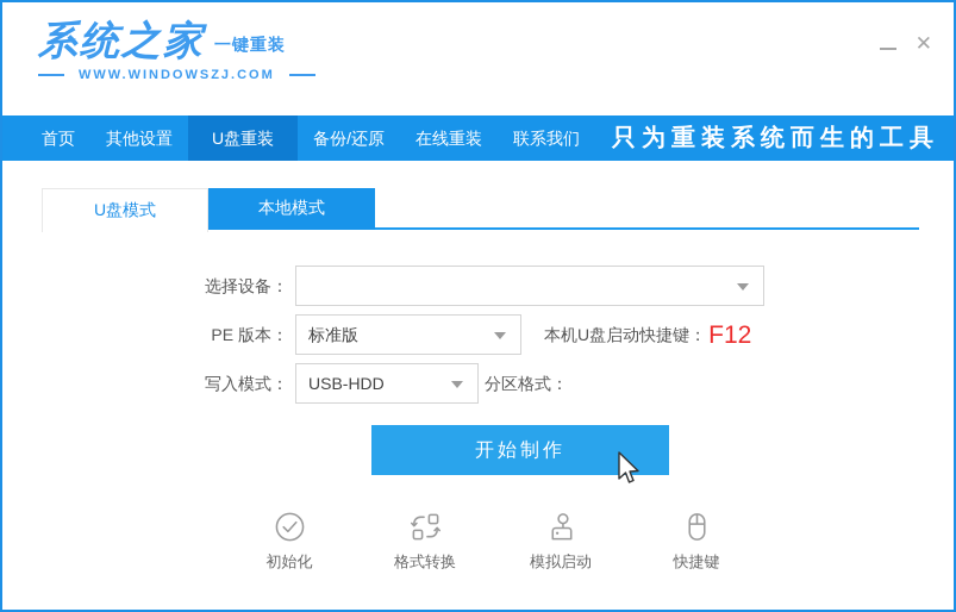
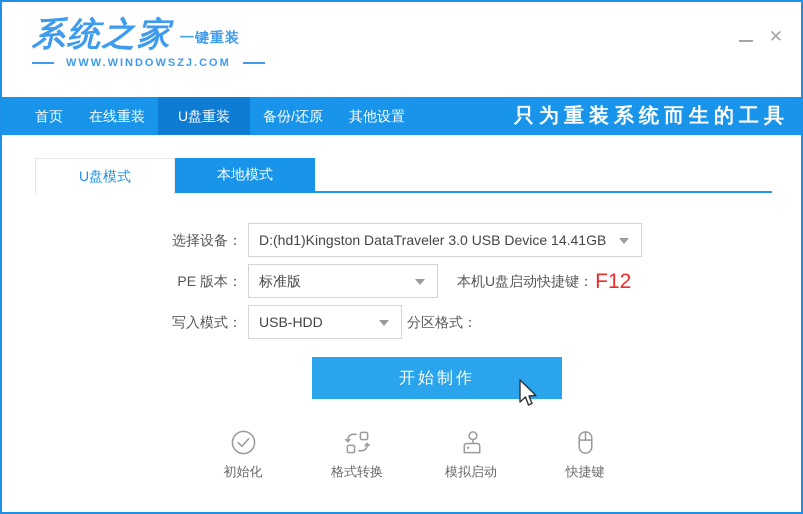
  系统之家
  一键重装
  WWW.WINDOWSZJ.COM
  ✕
  首页
- 其他设置
+ 在线重装
  U盘重装
  备份/还原
- 在线重装
+ 其他设置
- 联系我们
  只为重装系统而生的工具
  U盘模式
  本地模式
  选择设备：
+ D:(hd1)Kingston DataTraveler 3.0 USB Device 14.41GB
  PE 版本：
  标准版
  本机U盘启动快捷键： F12
  写入模式：
  USB-HDD
  分区格式：
  开始制作
  初始化
  格式转换
  模拟启动
  快捷键
